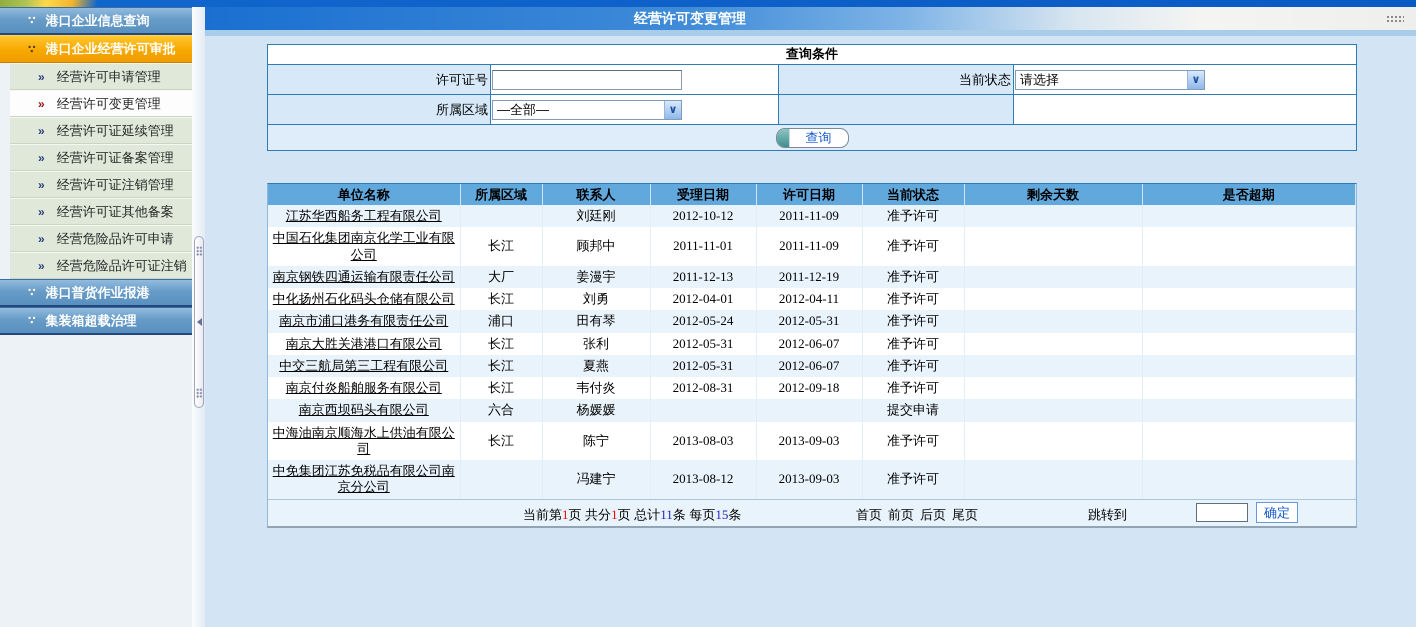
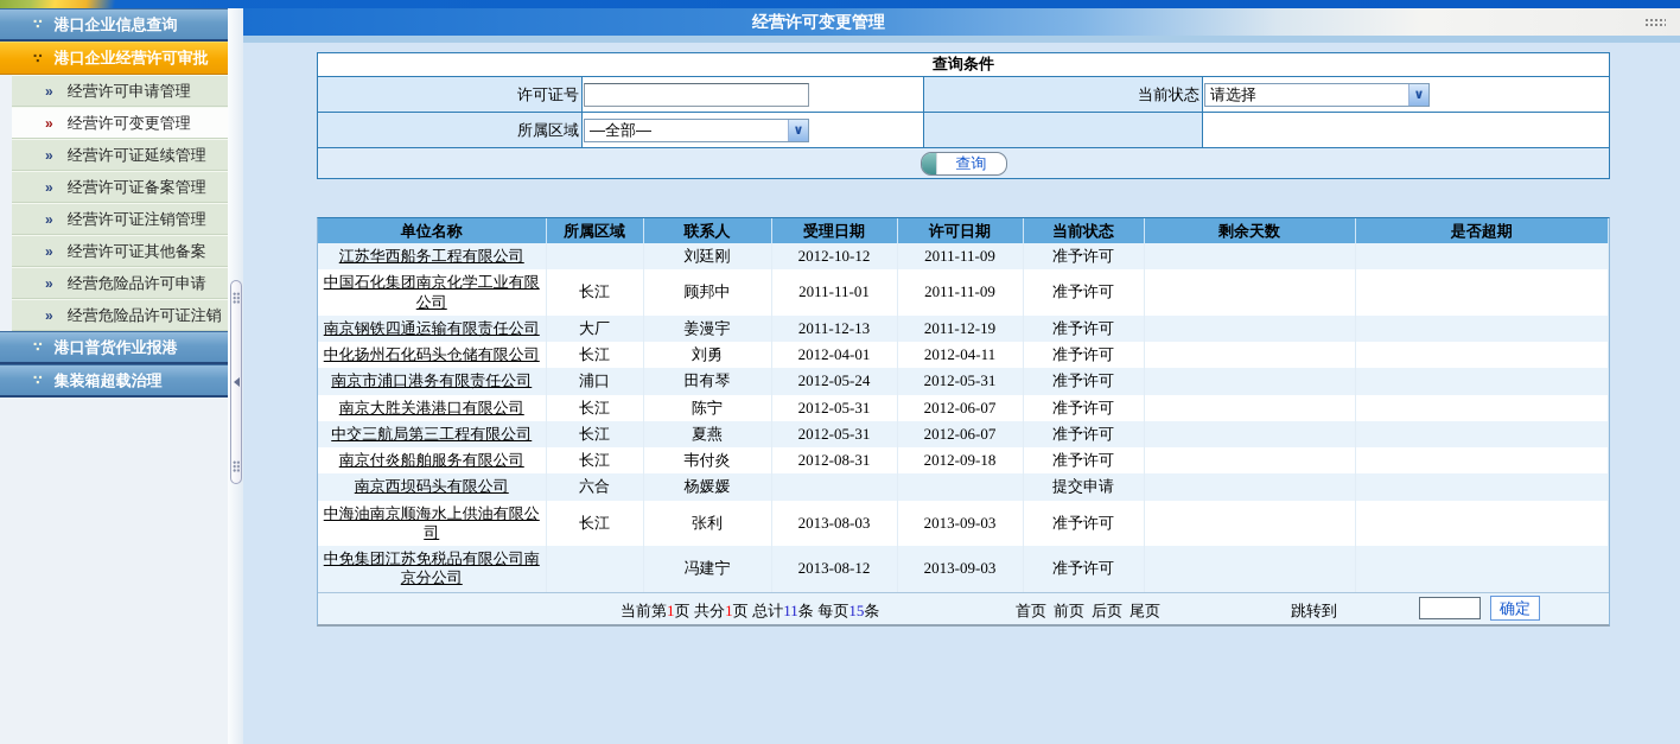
  ∵
  港口企业信息查询
  ∵
  港口企业经营许可审批
  »
  经营许可申请管理
  »
  经营许可变更管理
  »
  经营许可证延续管理
  »
  经营许可证备案管理
  »
  经营许可证注销管理
  »
  经营许可证其他备案
  »
  经营危险品许可申请
  »
  经营危险品许可证注销
  ∵
  港口普货作业报港
  ∵
  集装箱超载治理
  经营许可变更管理
  查询条件
  许可证号
  当前状态
  请选择
  ∨
  所属区域
  —全部—
  ∨
  查询
  单位名称	所属区域	联系人	受理日期	许可日期	当前状态	剩余天数	是否超期
  江苏华西船务工程有限公司		刘廷刚	2012-10-12	2011-11-09	准予许可
  中国石化集团南京化学工业有限公司	长江	顾邦中	2011-11-01	2011-11-09	准予许可
  南京钢铁四通运输有限责任公司	大厂	姜漫宇	2011-12-13	2011-12-19	准予许可
  中化扬州石化码头仓储有限公司	长江	刘勇	2012-04-01	2012-04-11	准予许可
  南京市浦口港务有限责任公司	浦口	田有琴	2012-05-24	2012-05-31	准予许可
- 南京大胜关港港口有限公司	长江	张利	2012-05-31	2012-06-07	准予许可
+ 南京大胜关港港口有限公司	长江	陈宁	2012-05-31	2012-06-07	准予许可
  中交三航局第三工程有限公司	长江	夏燕	2012-05-31	2012-06-07	准予许可
  南京付炎船舶服务有限公司	长江	韦付炎	2012-08-31	2012-09-18	准予许可
  南京西坝码头有限公司	六合	杨媛媛			提交申请
- 中海油南京顺海水上供油有限公司	长江	陈宁	2013-08-03	2013-09-03	准予许可
+ 中海油南京顺海水上供油有限公司	长江	张利	2013-08-03	2013-09-03	准予许可
  中免集团江苏免税品有限公司南京分公司		冯建宁	2013-08-12	2013-09-03	准予许可
  当前第1页 共分1页 总计11条 每页15条
  首页 前页 后页 尾页
  跳转到
  确定
